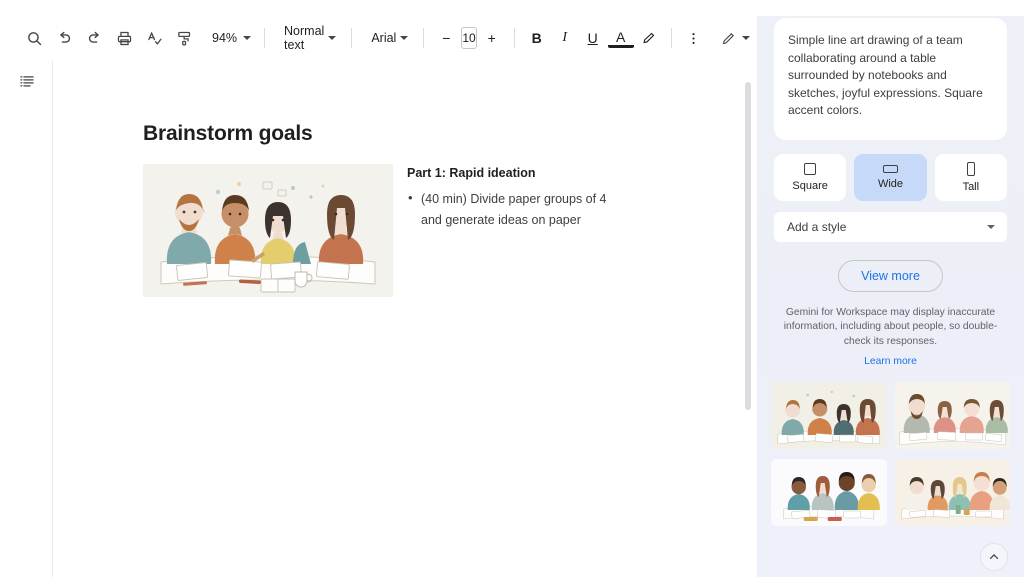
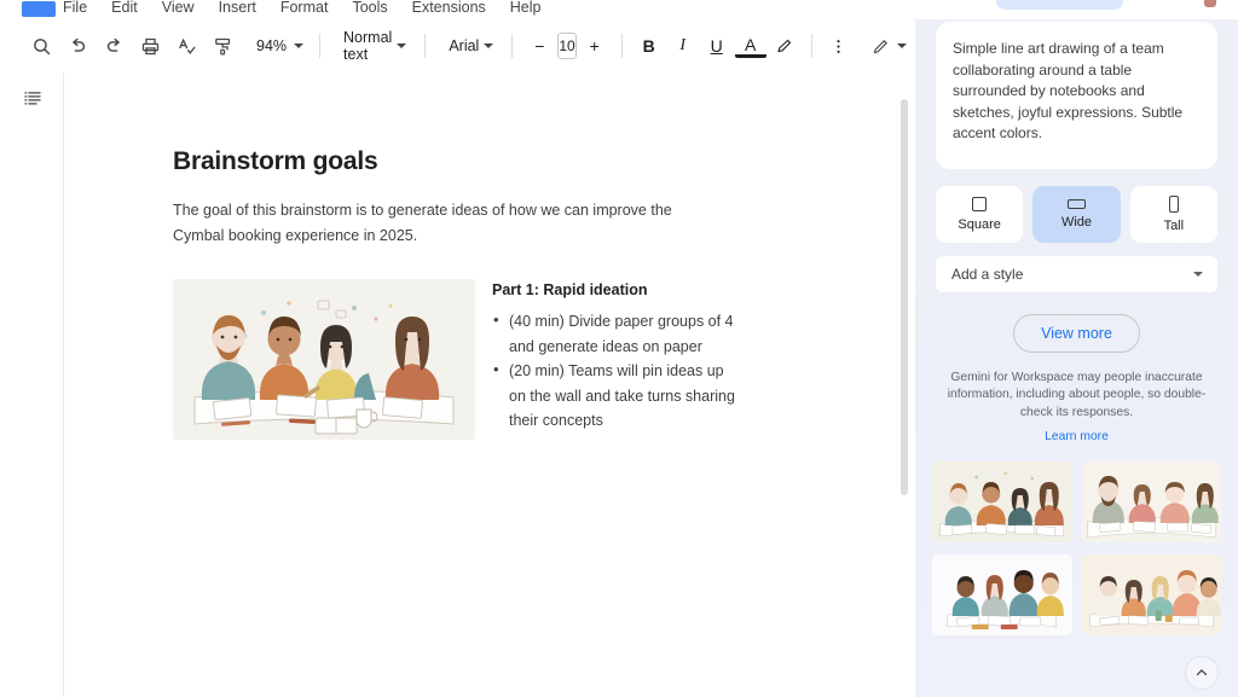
+ File
+ Edit
+ View
+ Insert
+ Format
+ Tools
+ Extensions
+ Help
  94%
  Normal text
  Arial
  −
  10
  +
  B
  I
  U
  A
  Brainstorm goals
+ The goal of this brainstorm is to generate ideas of how we can improve the Cymbal booking experience in 2025.
  Part 1: Rapid ideation
  (40 min) Divide paper groups of 4 and generate ideas on paper
+ (20 min) Teams will pin ideas up on the wall and take turns sharing their concepts
- Simple line art drawing of a team collaborating around a table surrounded by notebooks and sketches, joyful expressions. Square accent colors.
+ Simple line art drawing of a team collaborating around a table surrounded by notebooks and sketches, joyful expressions. Subtle accent colors.
  Square
  Wide
  Tall
  Add a style
  View more
- Gemini for Workspace may display inaccurate information, including about people, so double-check its responses.
+ Gemini for Workspace may people inaccurate information, including about people, so double-check its responses.
  Learn more
